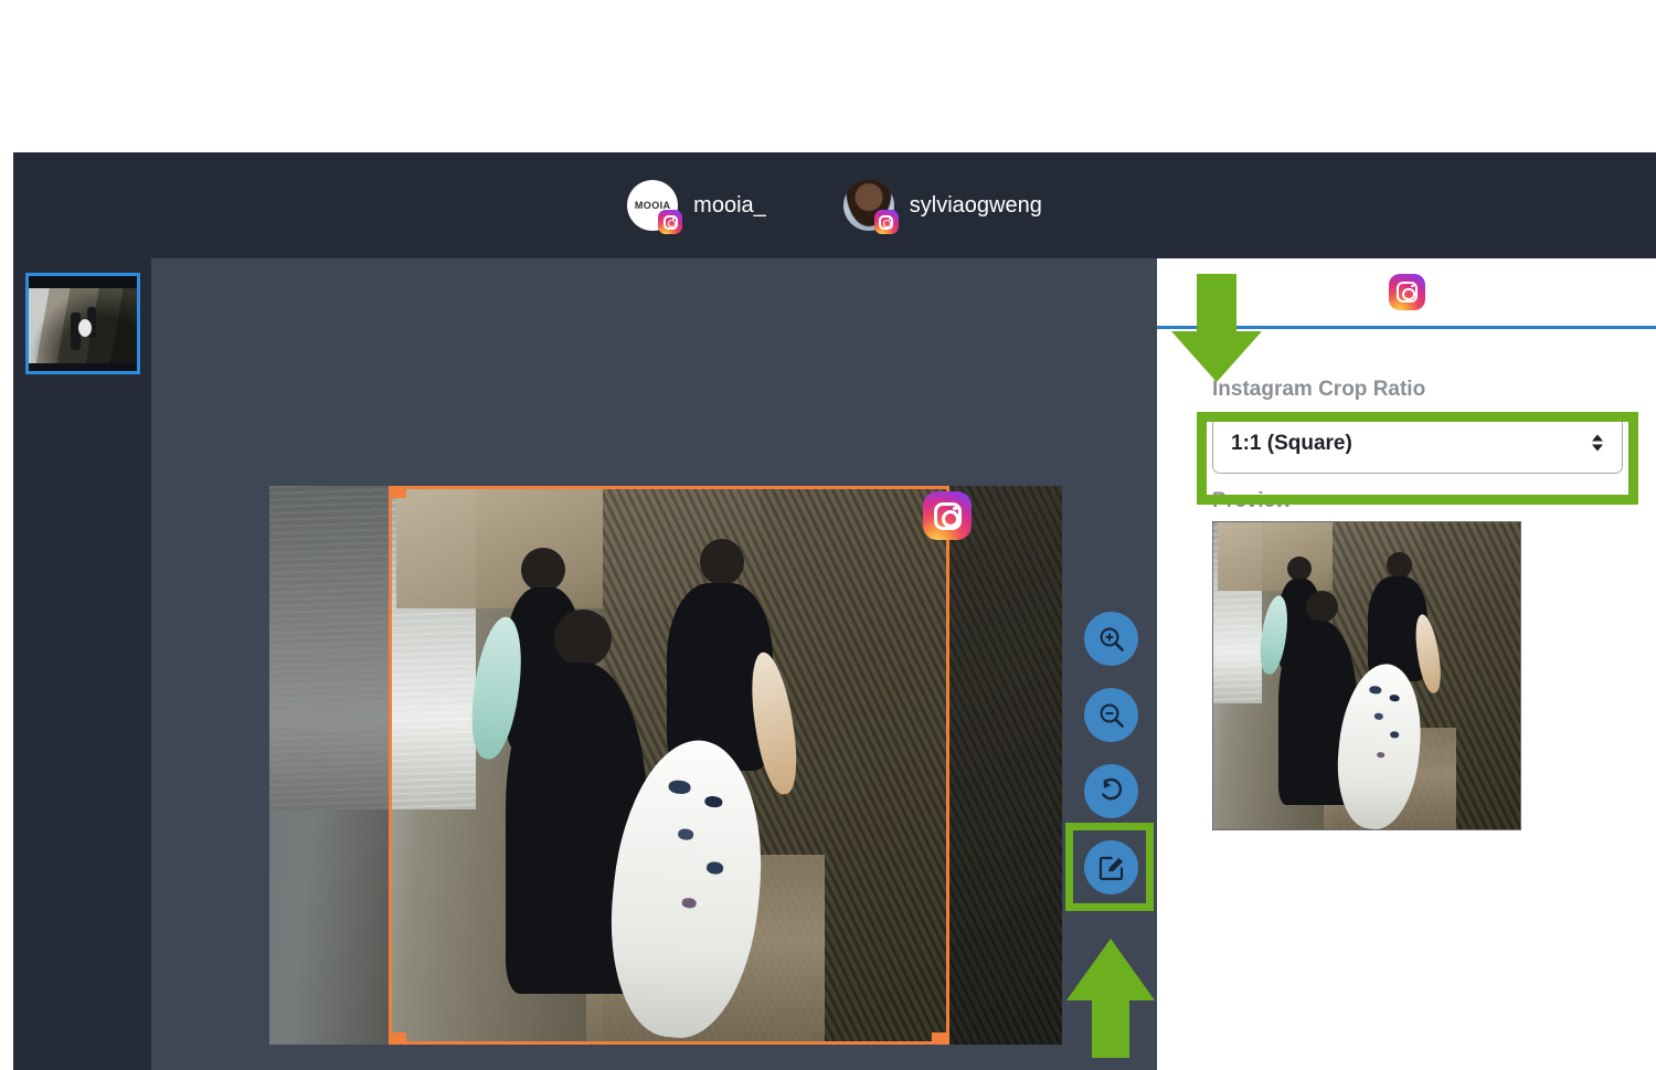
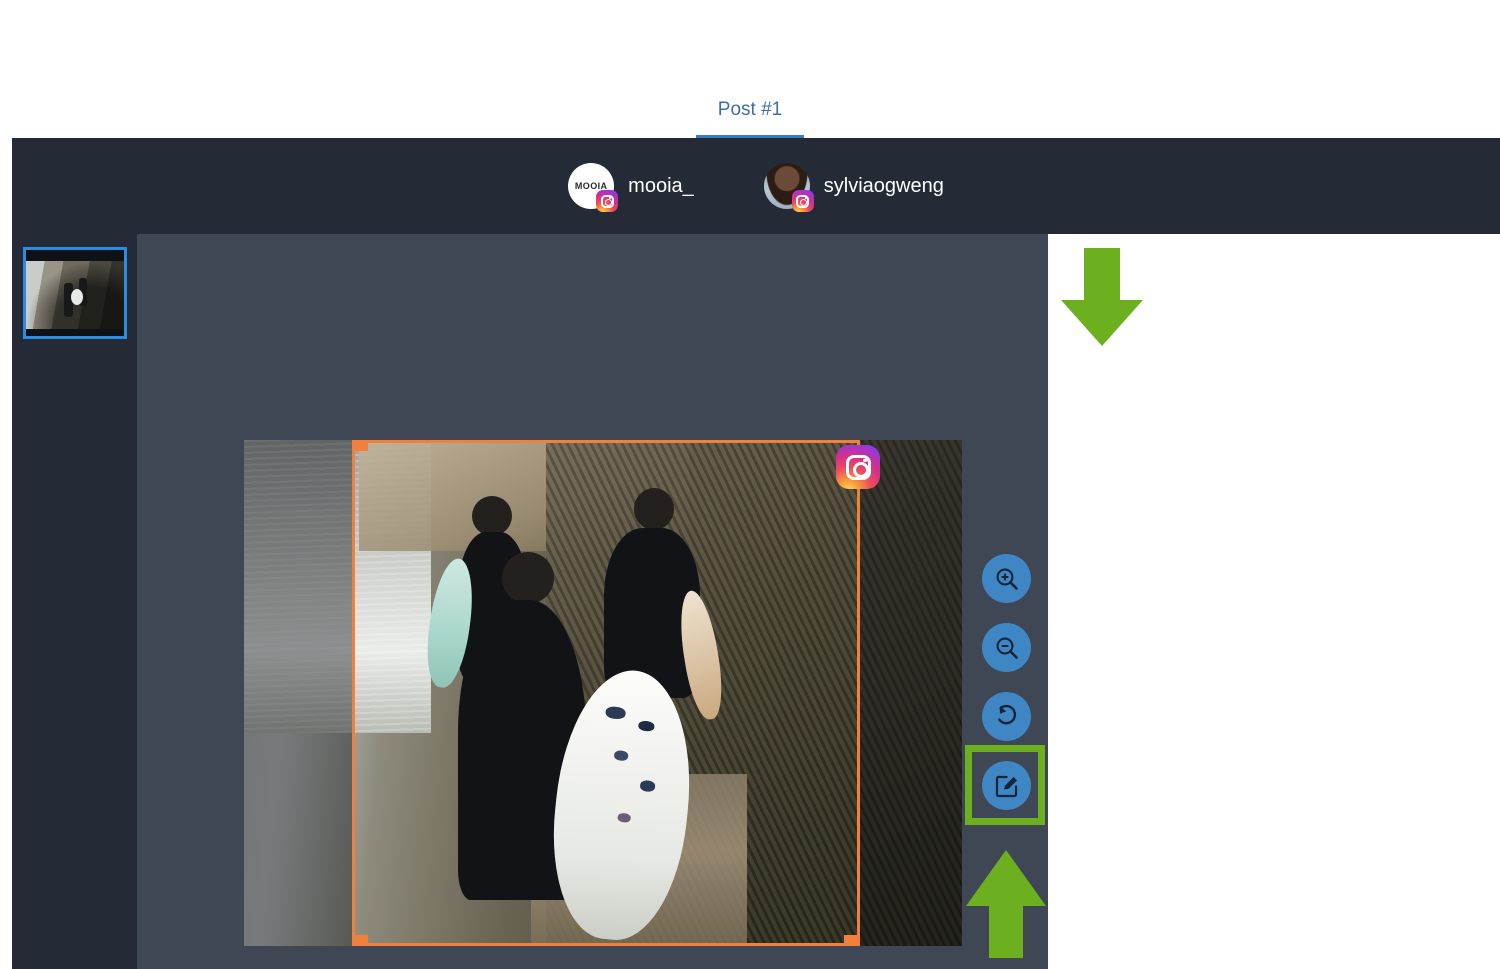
+ Post #1
  MOOIA
  mooia_
  sylviaogweng
- Instagram Crop Ratio
- 1:1 (Square)
- Preview
